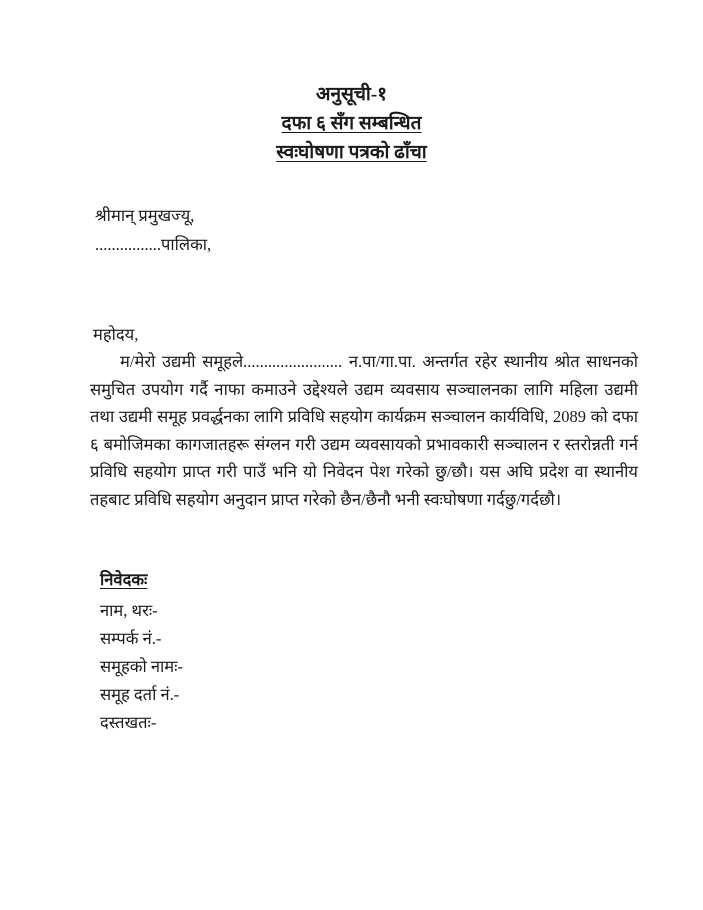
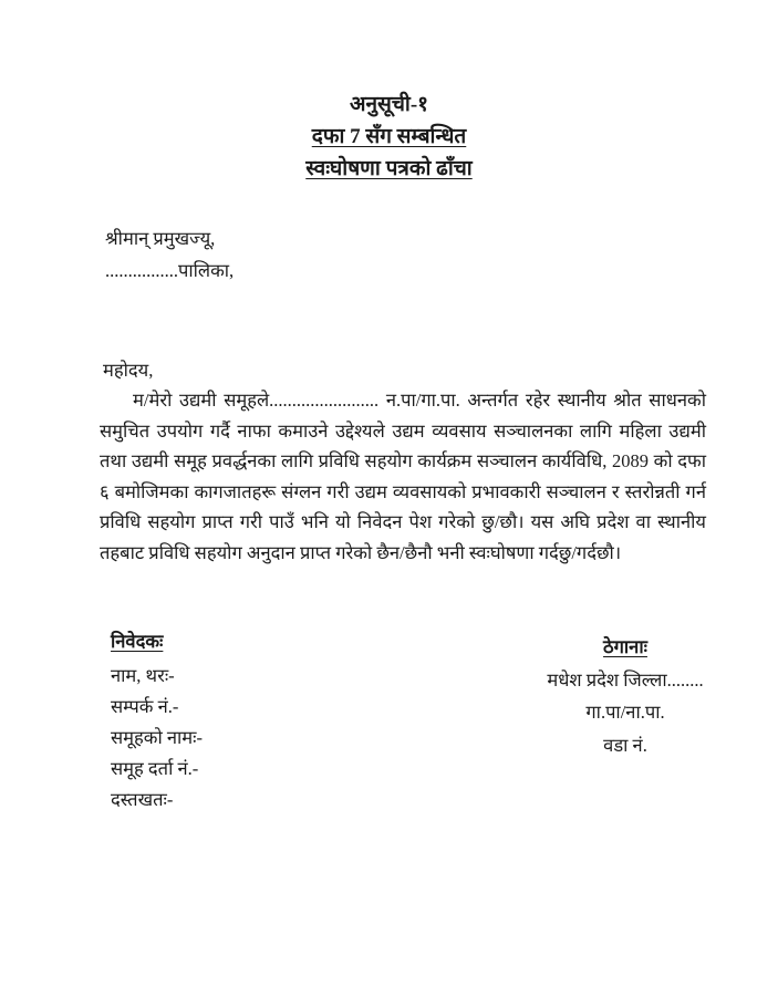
  अनुसूची-१
- दफा ६ सँग सम्बन्धित
+ दफा 7 सँग सम्बन्धित
  स्वःघोषणा पत्रको ढाँचा
  श्रीमान् प्रमुखज्यू,
  ................पालिका,
  महोदय,
  म/मेरो उद्यमी समूहले........................ न.पा/गा.पा. अन्तर्गत रहेर स्थानीय श्रोत साधनको समुचित उपयोग गर्दै नाफा कमाउने उद्देश्यले उद्यम व्यवसाय सञ्चालनका लागि महिला उद्यमी तथा उद्यमी समूह प्रवर्द्धनका लागि प्रविधि सहयोग कार्यक्रम सञ्चालन कार्यविधि, 2089 को दफा ६ बमोजिमका कागजातहरू संग्लन गरी उद्यम व्यवसायको प्रभावकारी सञ्चालन र स्तरोन्नती गर्न प्रविधि सहयोग प्राप्त गरी पाउँ भनि यो निवेदन पेश गरेको छु/छौ। यस अघि प्रदेश वा स्थानीय तहबाट प्रविधि सहयोग अनुदान प्राप्त गरेको छैन/छैनौ भनी स्वःघोषणा गर्दछु/गर्दछौ।
  निवेदकः
  नाम, थरः-
  सम्पर्क नं.-
  समूहको नामः-
  समूह दर्ता नं.-
  दस्तखतः-
+ ठेगानाः
+ मधेश प्रदेश जिल्ला........
+ गा.पा/ना.पा.
+ वडा नं.
